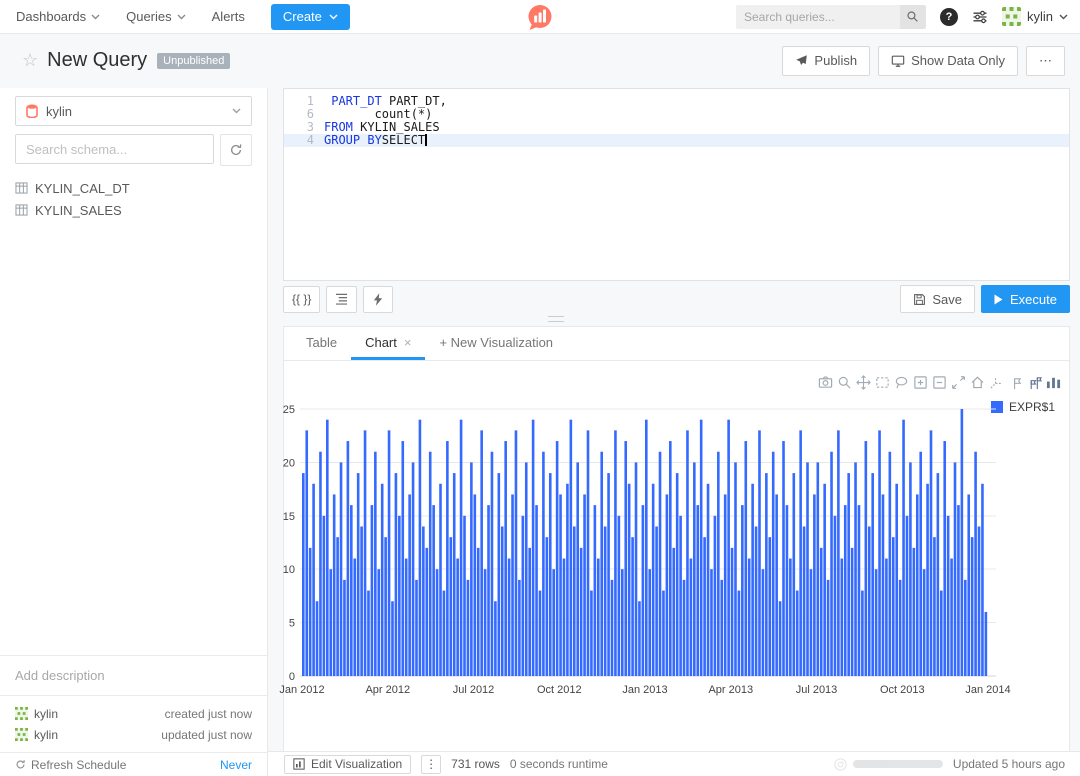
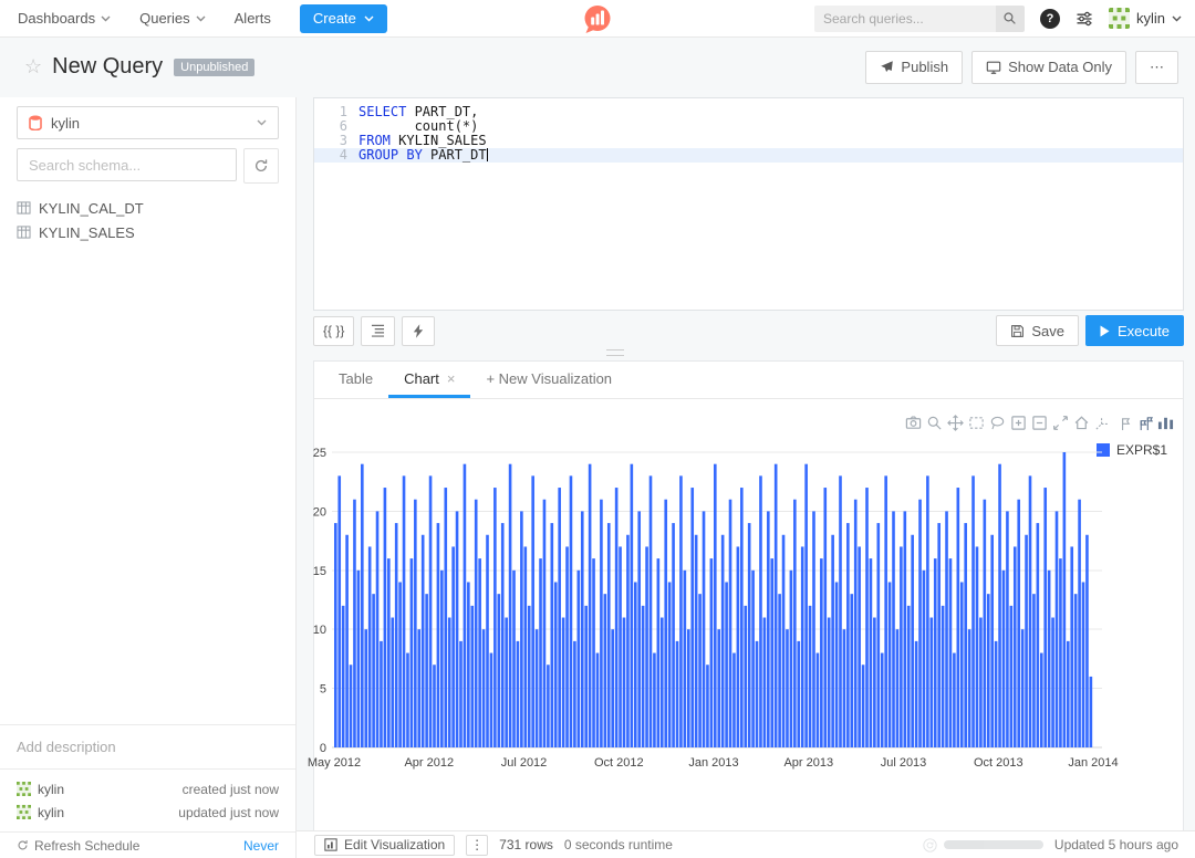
  Dashboards
  Queries
  Alerts
  Create
  Search queries...
  ?
  kylin
  ☆
  New Query
  Unpublished
  Publish
  Show Data Only
  ⋯
  kylin
  Search schema...
  KYLIN_CAL_DT
  KYLIN_SALES
  Add description
  kylin
  created just now
  kylin
  updated just now
  Refresh Schedule
  Never
  1
- PART_DT PART_DT,
+ SELECT PART_DT,
  6
  count(*)
  3
  FROM KYLIN_SALES
  4
- GROUP BYSELECT
+ GROUP BY PART_DT
  {{ }}
  Save
  Execute
  Table
  Chart
  ×
  + New Visualization
  EXPR$1
  0
  5
  10
  15
  20
  25
- Jan 2012
+ May 2012
  Apr 2012
  Jul 2012
  Oct 2012
  Jan 2013
  Apr 2013
  Jul 2013
  Oct 2013
  Jan 2014
  Edit Visualization
  ⋮
  731 rows
  0 seconds runtime
  Updated 5 hours ago
